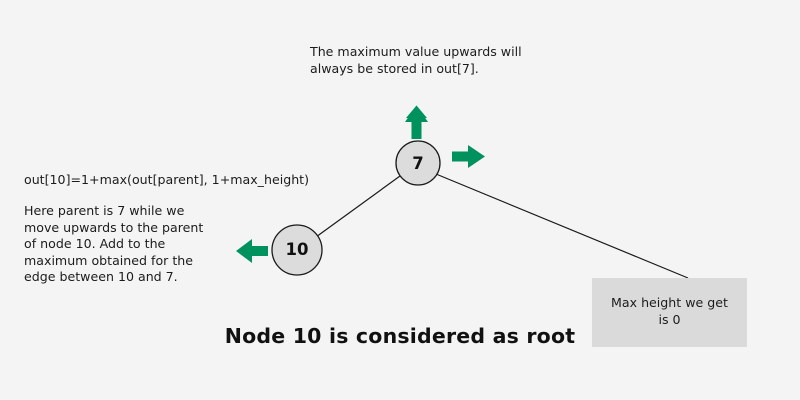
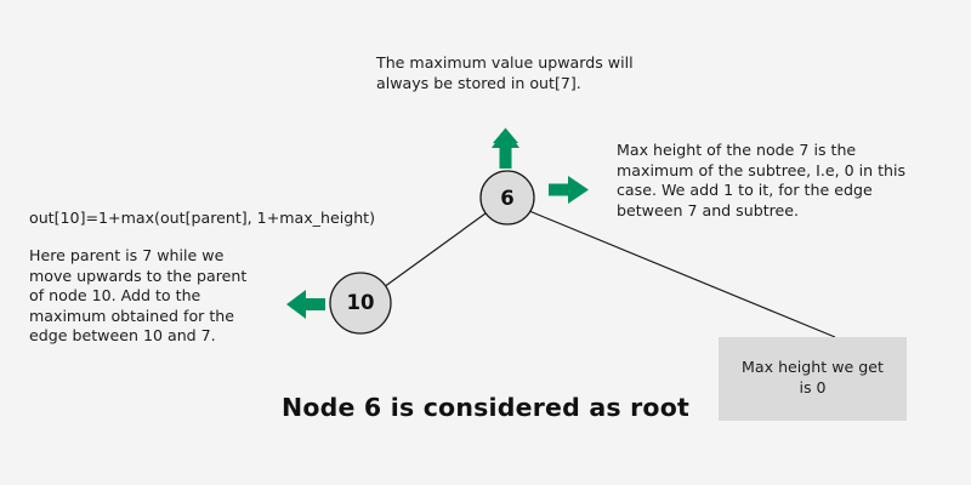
  The maximum value upwards will
  always be stored in out[7].
+ Max height of the node 7 is the
+ maximum of the subtree, I.e, 0 in this
+ case. We add 1 to it, for the edge
+ between 7 and subtree.
  out[10]=1+max(out[parent], 1+max_height)
  Here parent is 7 while we
  move upwards to the parent
  of node 10. Add to the
  maximum obtained for the
  edge between 10 and 7.
  Max height we get
  is 0
- 7
+ 6
  10
- Node 10 is considered as root
+ Node 6 is considered as root
